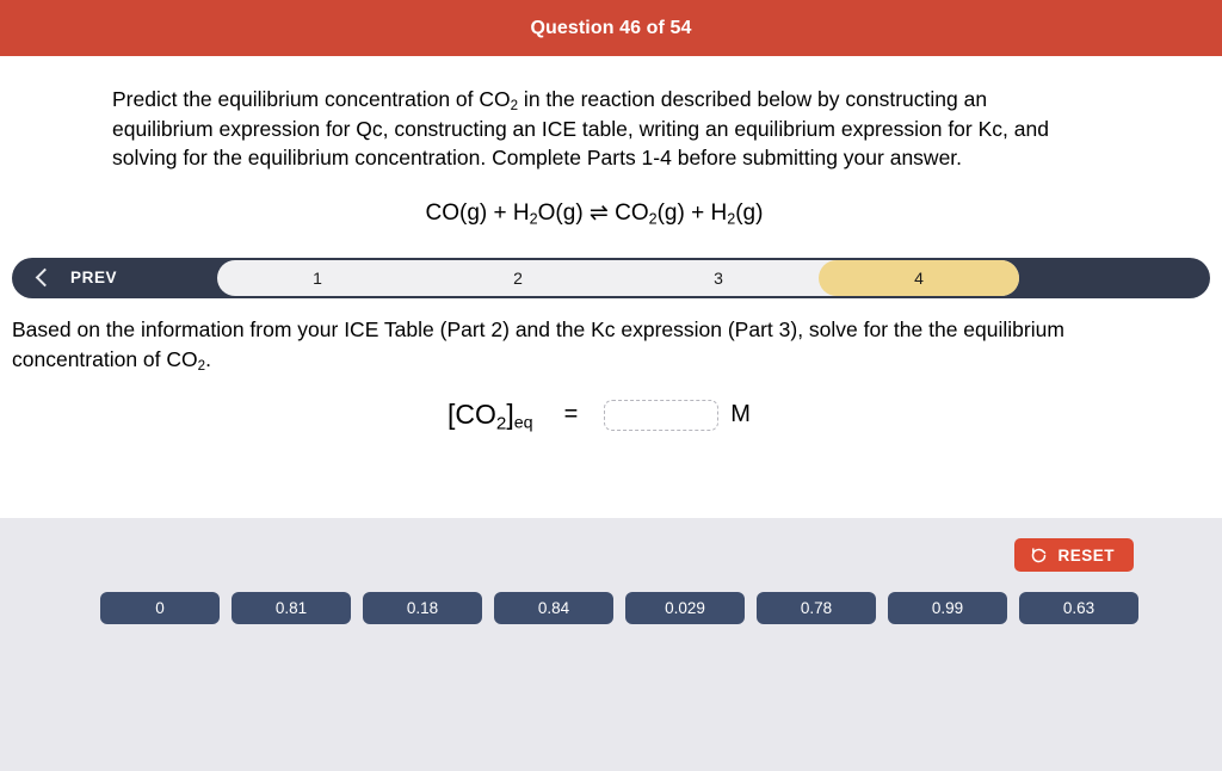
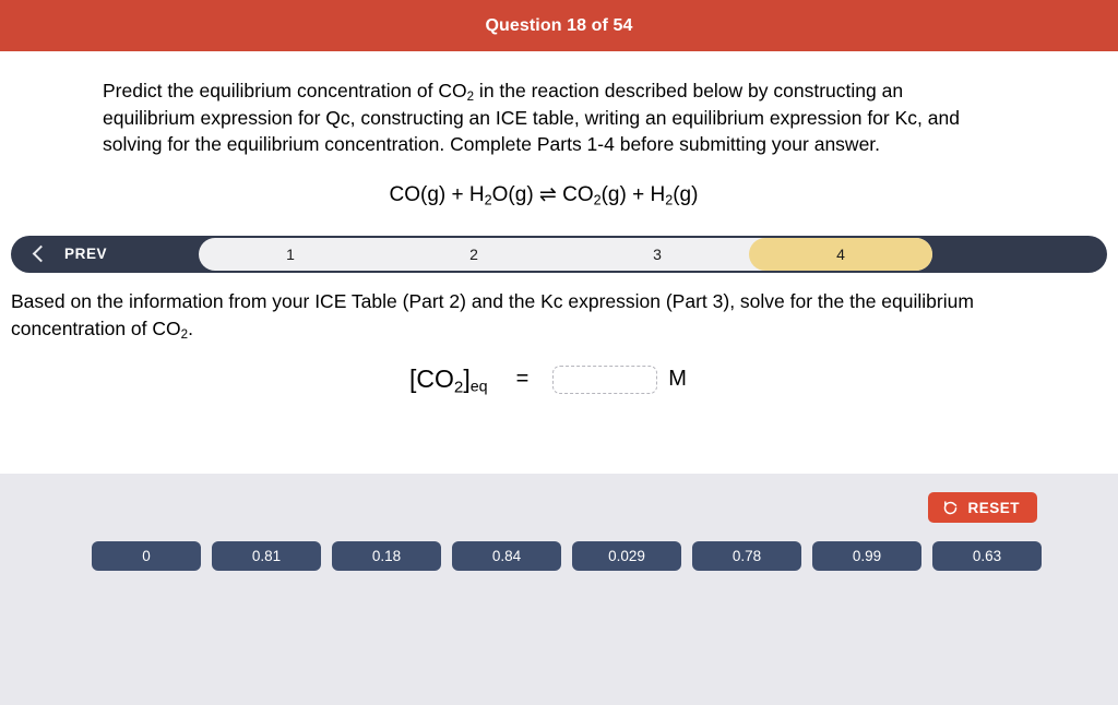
- Question 46 of 54
+ Question 18 of 54
  Predict the equilibrium concentration of CO2 in the reaction described below by constructing an equilibrium expression for Qc, constructing an ICE table, writing an equilibrium expression for Kc, and solving for the equilibrium concentration. Complete Parts 1-4 before submitting your answer.
  CO(g) + H2O(g) ⇌ CO2(g) + H2(g)
  PREV
  1
  2
  3
  4
  Based on the information from your ICE Table (Part 2) and the Kc expression (Part 3), solve for the the equilibrium concentration of CO2.
  [CO2]eq
  =
  M
  RESET
  0
  0.81
  0.18
  0.84
  0.029
  0.78
  0.99
  0.63
